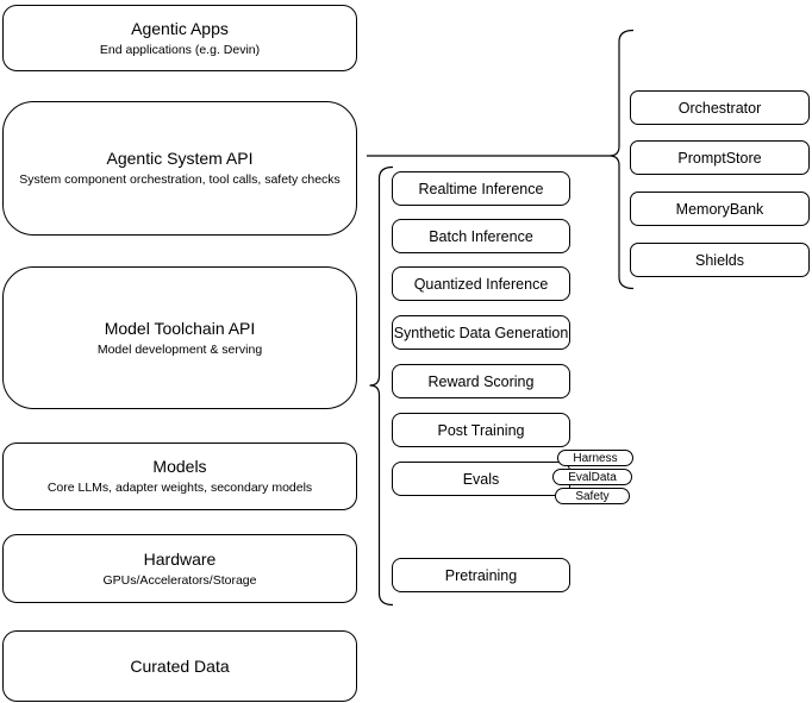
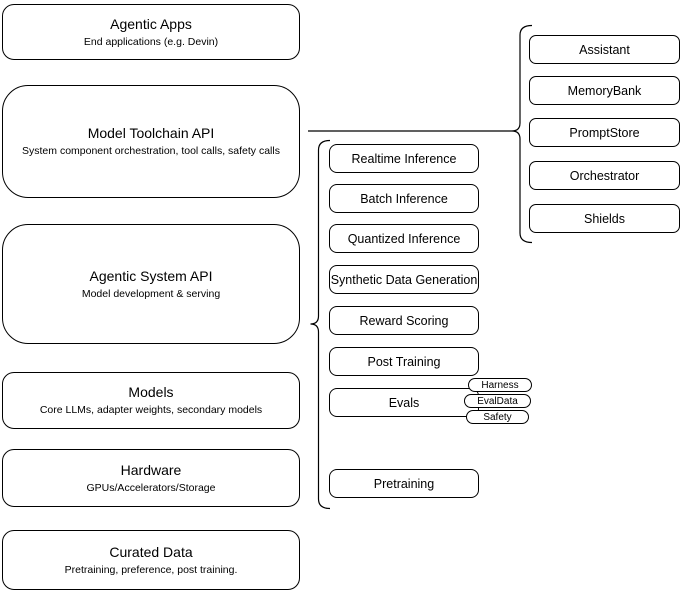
  Agentic Apps
  End applications (e.g. Devin)
- Agentic System API
+ Model Toolchain API
- System component orchestration, tool calls, safety checks
+ System component orchestration, tool calls, safety calls
- Model Toolchain API
+ Agentic System API
  Model development & serving
  Models
  Core LLMs, adapter weights, secondary models
  Hardware
  GPUs/Accelerators/Storage
  Curated Data
+ Pretraining, preference, post training.
  Realtime Inference
  Batch Inference
  Quantized Inference
  Synthetic Data Generation
  Reward Scoring
  Post Training
  Evals
  Pretraining
  Harness
  EvalData
  Safety
+ Assistant
- Orchestrator
+ MemoryBank
  PromptStore
- MemoryBank
+ Orchestrator
  Shields
